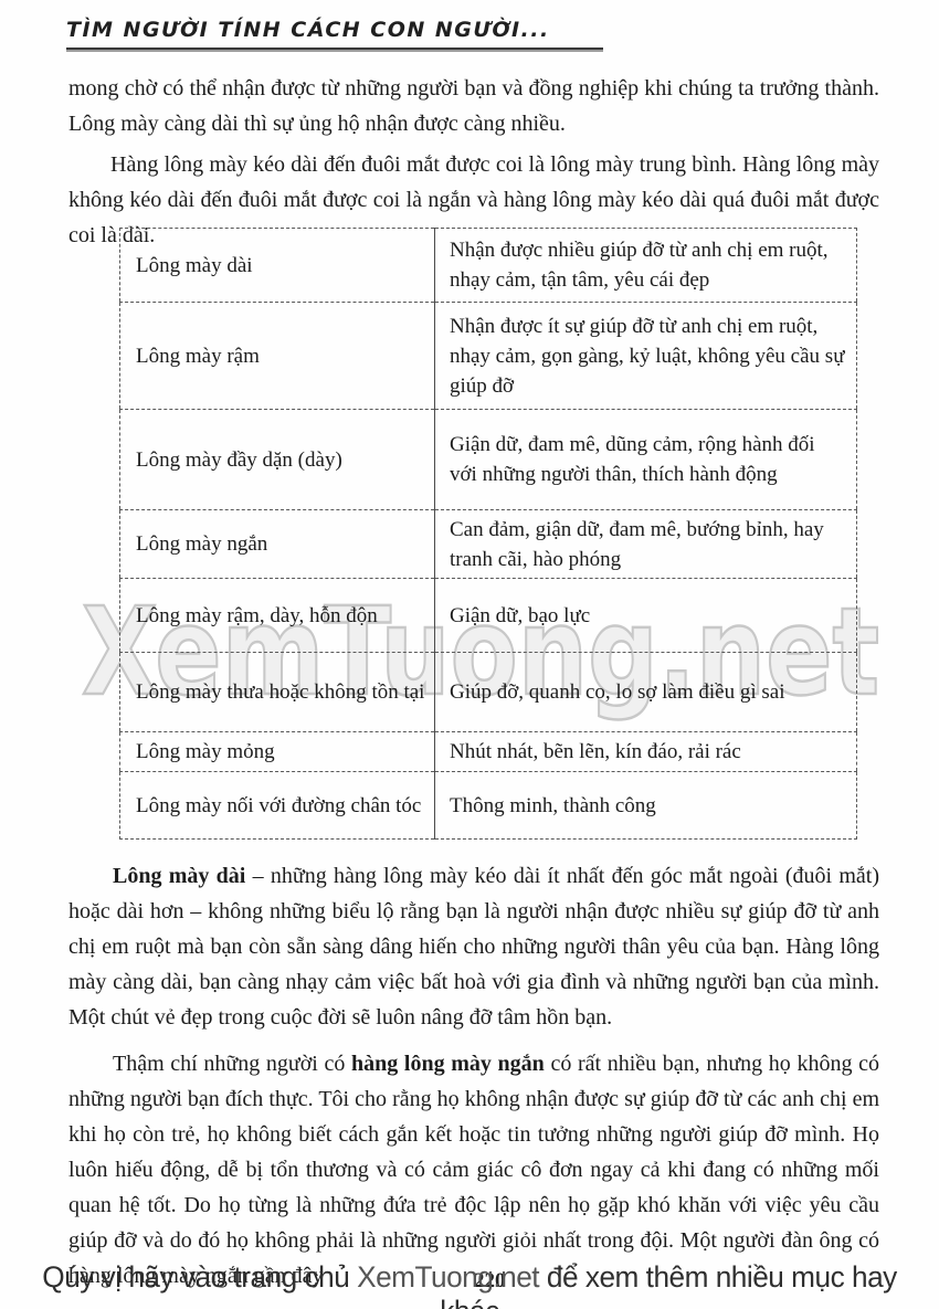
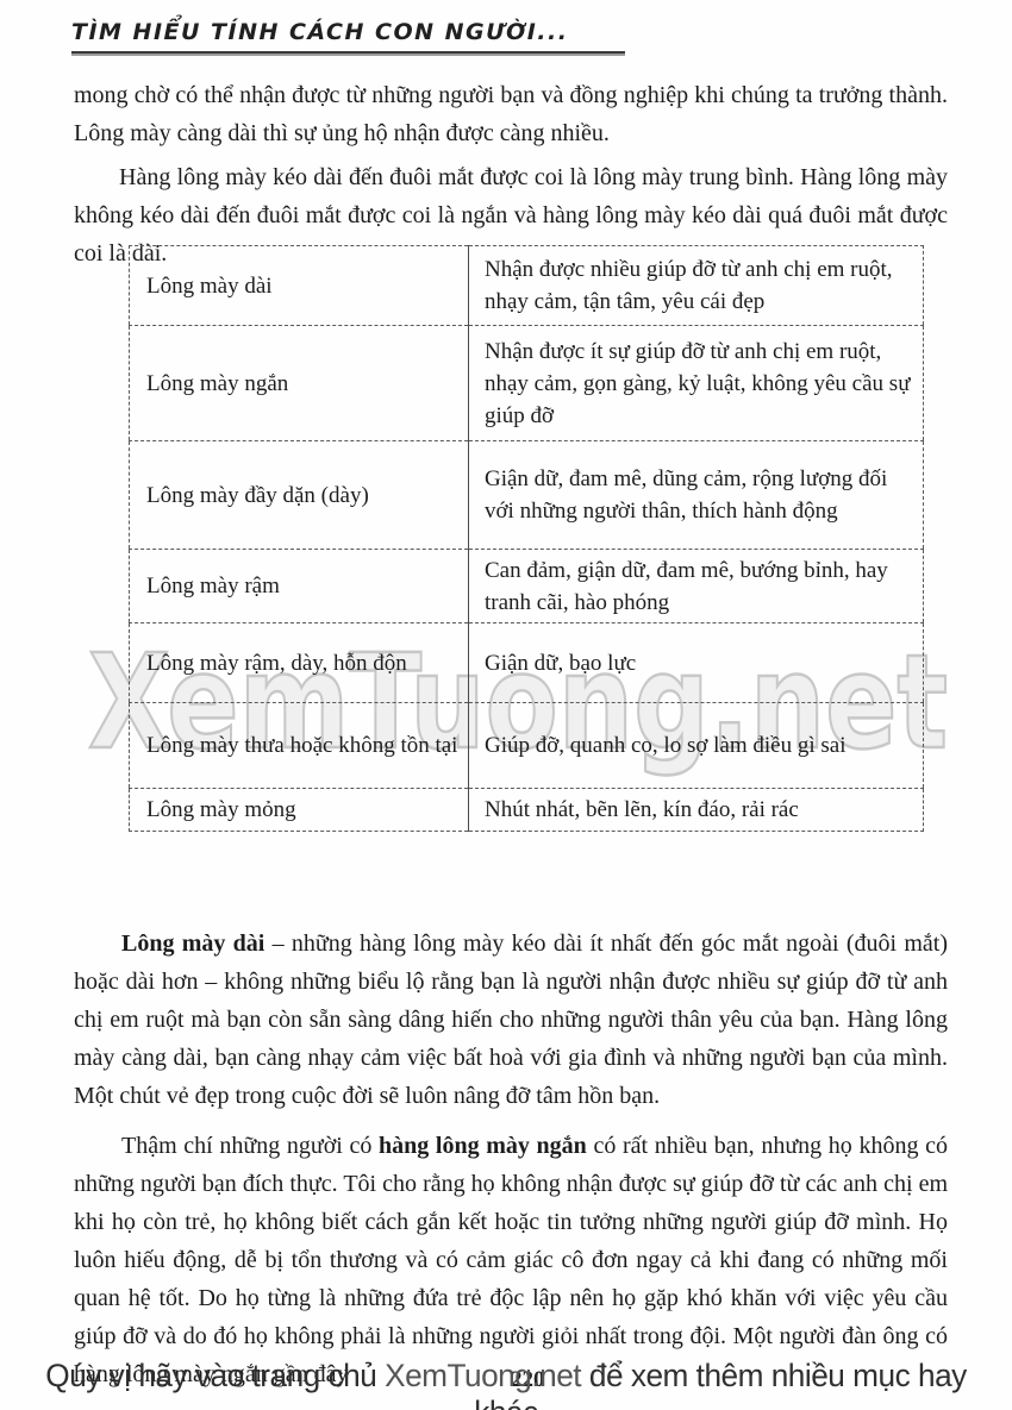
  XemTuong.net
- TÌM NGƯỜI TÍNH CÁCH CON NGƯỜI...
+ TÌM HIỂU TÍNH CÁCH CON NGƯỜI...
  mong chờ có thể nhận được từ những người bạn và đồng nghiệp khi chúng ta trưởng thành. Lông mày càng dài thì sự ủng hộ nhận được càng nhiều.
  Hàng lông mày kéo dài đến đuôi mắt được coi là lông mày trung bình. Hàng lông mày không kéo dài đến đuôi mắt được coi là ngắn và hàng lông mày kéo dài quá đuôi mắt được coi là dài.
  Lông mày dài	Nhận được nhiều giúp đỡ từ anh chị em ruột, nhạy cảm, tận tâm, yêu cái đẹp
- Lông mày rậm	Nhận được ít sự giúp đỡ từ anh chị em ruột, nhạy cảm, gọn gàng, kỷ luật, không yêu cầu sự giúp đỡ
+ Lông mày ngắn	Nhận được ít sự giúp đỡ từ anh chị em ruột, nhạy cảm, gọn gàng, kỷ luật, không yêu cầu sự giúp đỡ
- Lông mày đầy dặn (dày)	Giận dữ, đam mê, dũng cảm, rộng hành đối với những người thân, thích hành động
+ Lông mày đầy dặn (dày)	Giận dữ, đam mê, dũng cảm, rộng lượng đối với những người thân, thích hành động
- Lông mày ngắn	Can đảm, giận dữ, đam mê, bướng bỉnh, hay tranh cãi, hào phóng
+ Lông mày rậm	Can đảm, giận dữ, đam mê, bướng bỉnh, hay tranh cãi, hào phóng
  Lông mày rậm, dày, hỗn độn	Giận dữ, bạo lực
  Lông mày thưa hoặc không tồn tại	Giúp đỡ, quanh co, lo sợ làm điều gì sai
  Lông mày mỏng	Nhút nhát, bẽn lẽn, kín đáo, rải rác
- Lông mày nối với đường chân tóc	Thông minh, thành công
  Lông mày dài – những hàng lông mày kéo dài ít nhất đến góc mắt ngoài (đuôi mắt) hoặc dài hơn – không những biểu lộ rằng bạn là người nhận được nhiều sự giúp đỡ từ anh chị em ruột mà bạn còn sẵn sàng dâng hiến cho những người thân yêu của bạn. Hàng lông mày càng dài, bạn càng nhạy cảm việc bất hoà với gia đình và những người bạn của mình. Một chút vẻ đẹp trong cuộc đời sẽ luôn nâng đỡ tâm hồn bạn.
  Thậm chí những người có hàng lông mày ngắn có rất nhiều bạn, nhưng họ không có những người bạn đích thực. Tôi cho rằng họ không nhận được sự giúp đỡ từ các anh chị em khi họ còn trẻ, họ không biết cách gắn kết hoặc tin tưởng những người giúp đỡ mình. Họ luôn hiếu động, dễ bị tổn thương và có cảm giác cô đơn ngay cả khi đang có những mối quan hệ tốt. Do họ từng là những đứa trẻ độc lập nên họ gặp khó khăn với việc yêu cầu giúp đỡ và do đó họ không phải là những người giỏi nhất trong đội. Một người đàn ông có hàng lông mày ngắn gần đây
  220
  Qúy vị hãy vào trang chủ XemTuong.net để xem thêm nhiều mục hay
